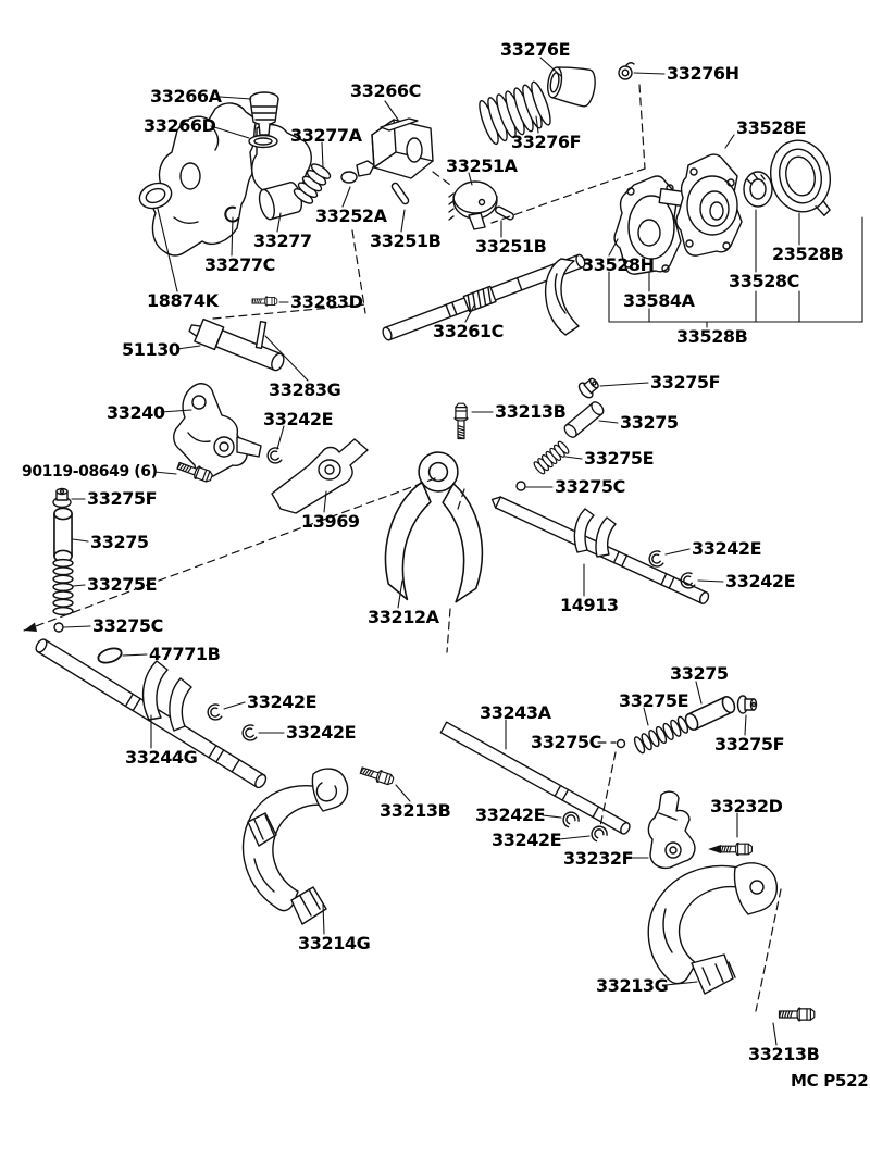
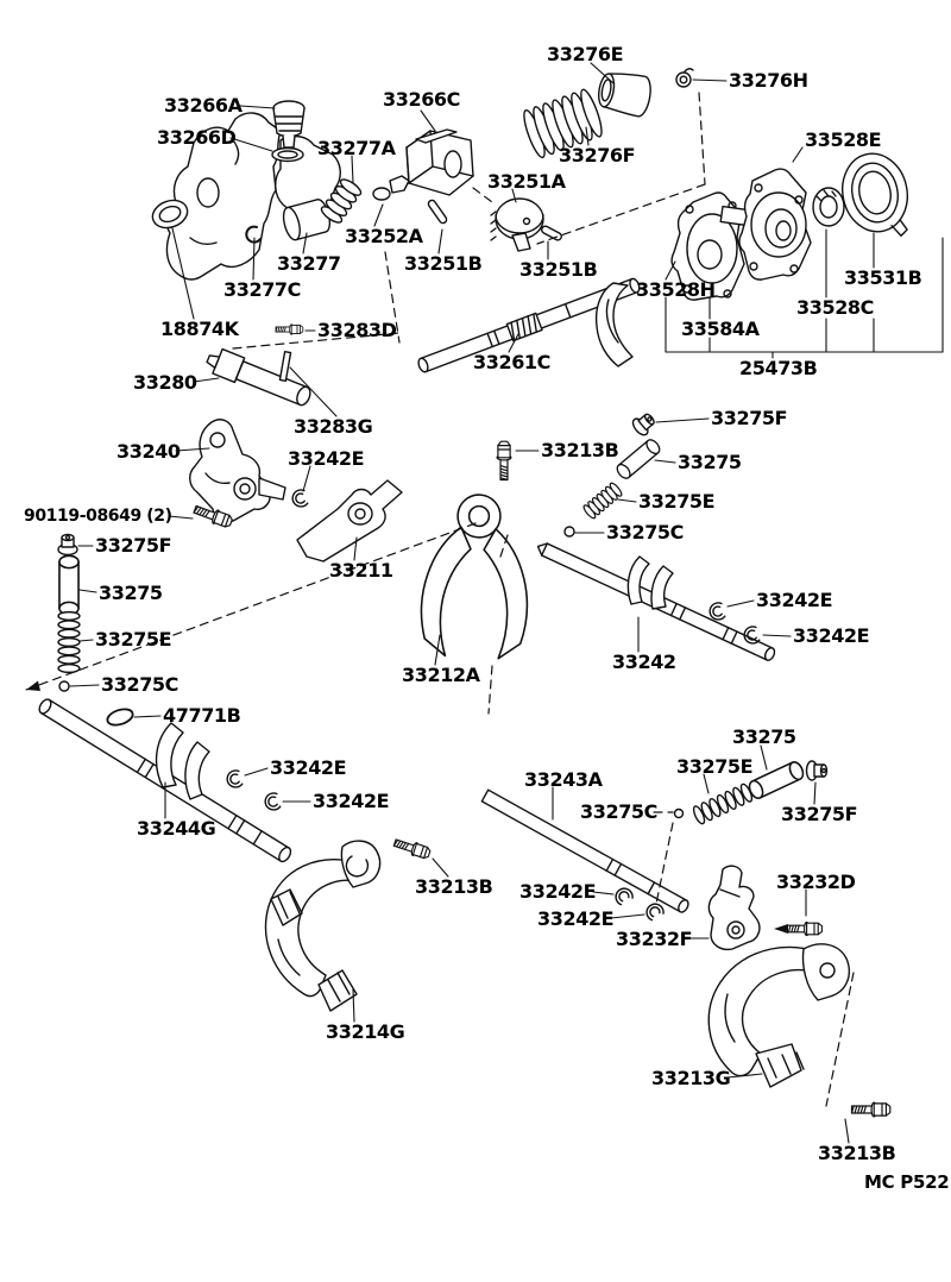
  33276E
  33276H
  33266A
  33266C
  33266D
  33277A
  33276F
  33528E
  33251A
  33252A
  33277
  33251B
  33251B
  33277C
  33528H
- 23528B
+ 33531B
  33528C
  33584A
- 33528B
+ 25473B
  33261C
  18874K
  33283D
- 51130
+ 33280
  33283G
  33240
  33242E
  33213B
  33275F
  33275
  33275E
  33275C
- 90119-08649 (6)
+ 90119-08649 (2)
  33275F
  33275
  33275E
  33275C
  47771B
- 13969
+ 33211
  33212A
- 14913
+ 33242
  33242E
  33242E
  33242E
  33242E
  33244G
  33275
  33275E
  33243A
  33275C
  33275F
  33213B
  33242E
  33242E
  33232F
  33232D
  33214G
  33213G
  33213B
  MC P522
